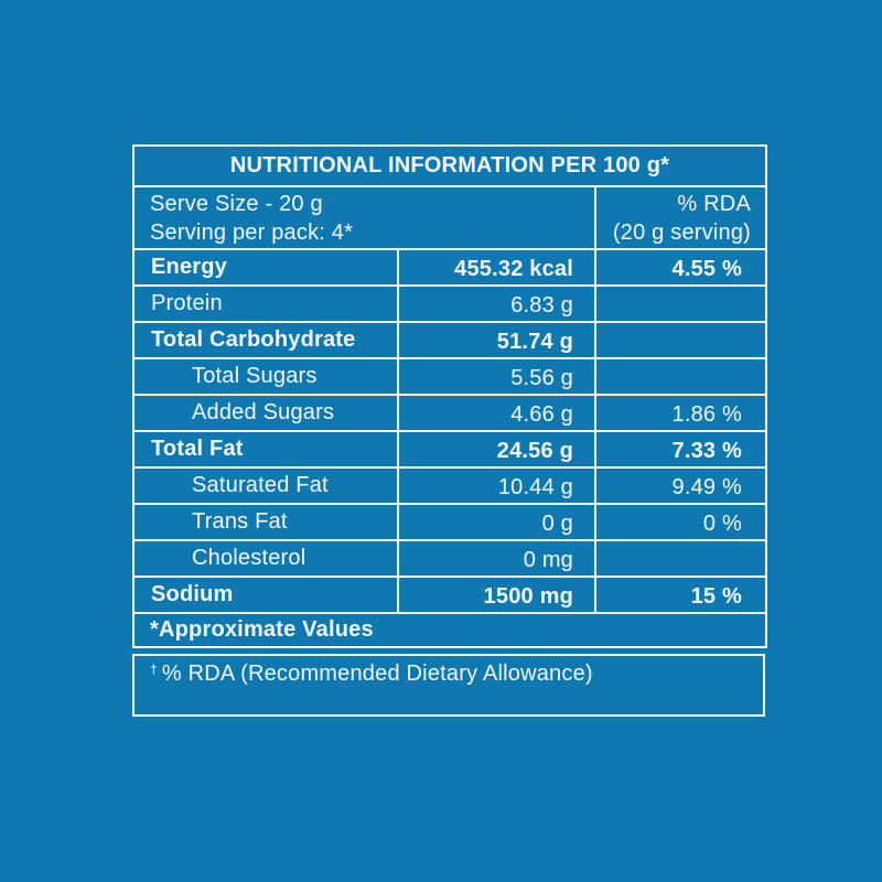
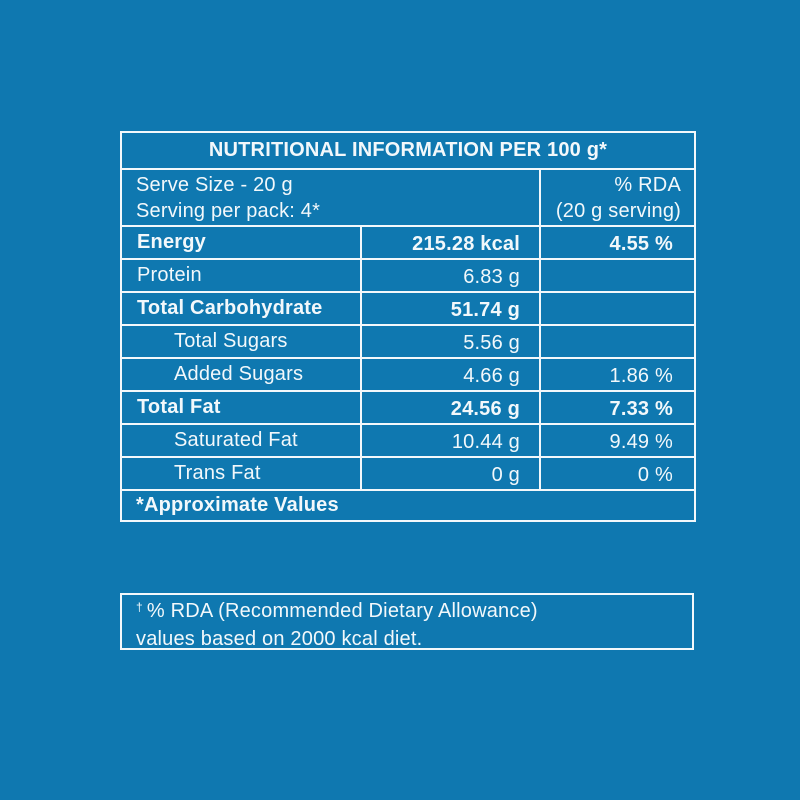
  NUTRITIONAL INFORMATION PER 100 g*
  Serve Size - 20 g Serving per pack: 4*	% RDA (20 g serving)
- Energy	455.32 kcal	4.55 %
+ Energy	215.28 kcal	4.55 %
  Protein	6.83 g
  Total Carbohydrate	51.74 g
  Total Sugars	5.56 g
  Added Sugars	4.66 g	1.86 %
  Total Fat	24.56 g	7.33 %
  Saturated Fat	10.44 g	9.49 %
  Trans Fat	0 g	0 %
- Cholesterol	0 mg
- Sodium	1500 mg	15 %
  *Approximate Values
  † % RDA (Recommended Dietary Allowance)
+ values based on 2000 kcal diet.
